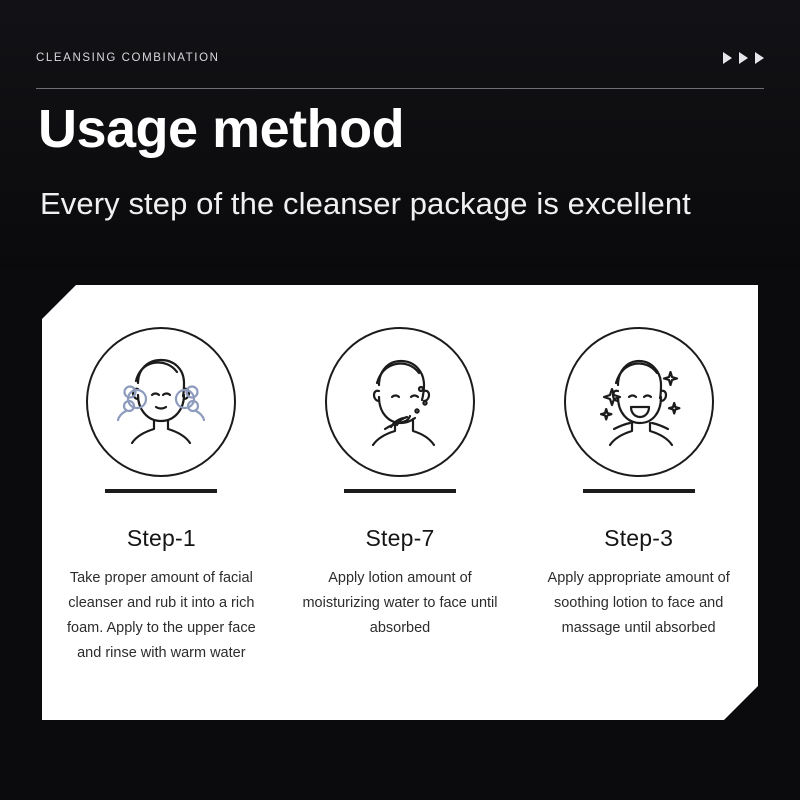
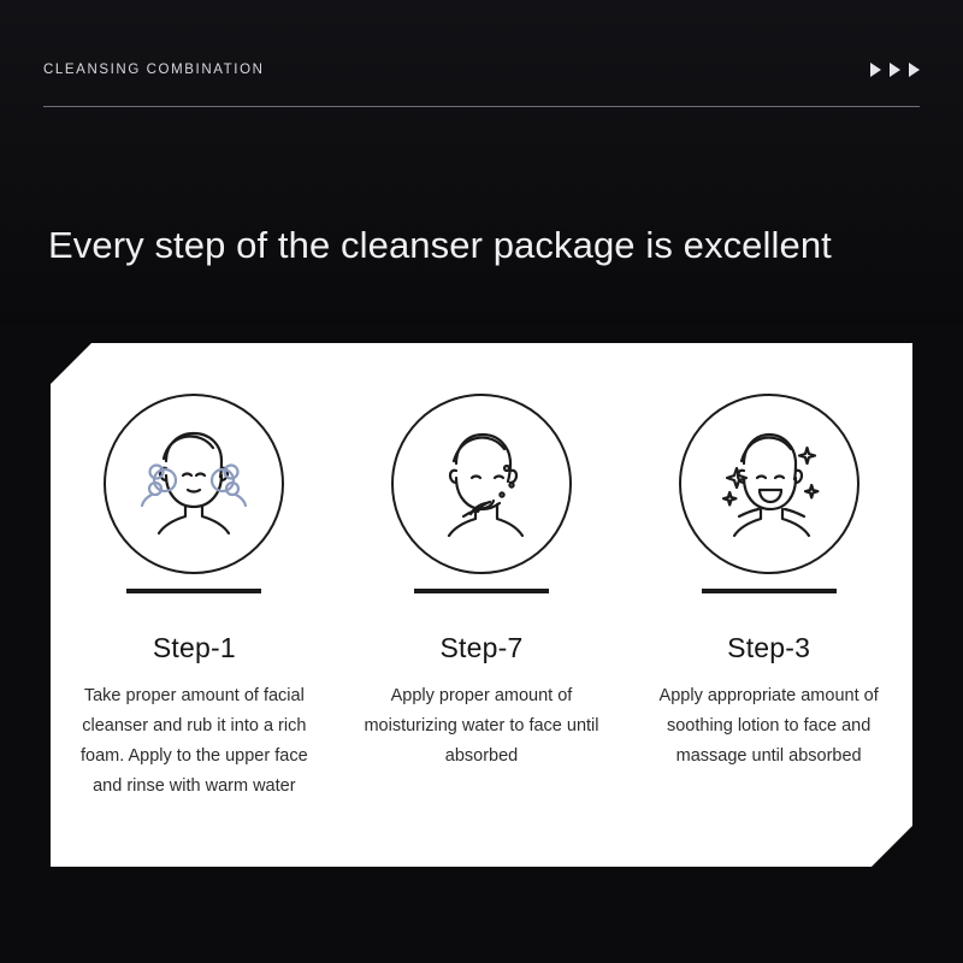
  CLEANSING COMBINATION
- Usage method
  Every step of the cleanser package is excellent
  Step-1
  Take proper amount of facial cleanser and rub it into a rich foam. Apply to the upper face and rinse with warm water
  Step-7
- Apply lotion amount of moisturizing water to face until absorbed
+ Apply proper amount of moisturizing water to face until absorbed
  Step-3
  Apply appropriate amount of soothing lotion to face and massage until absorbed
